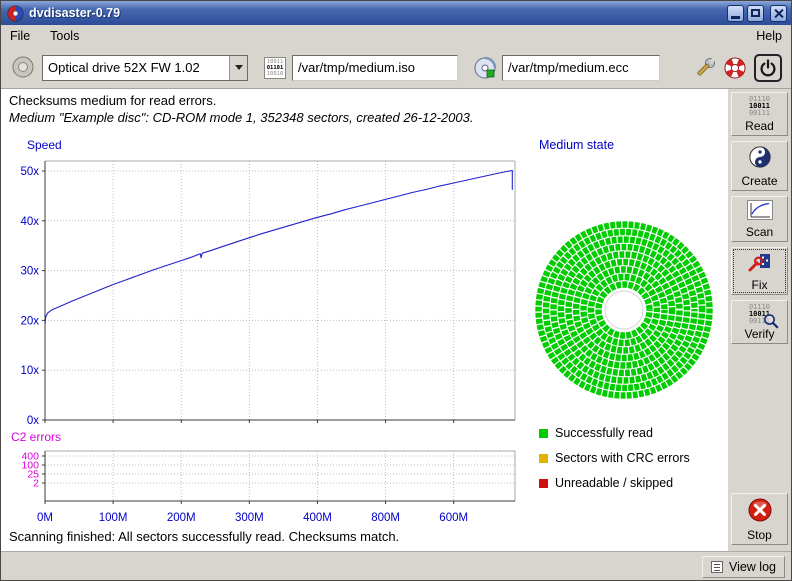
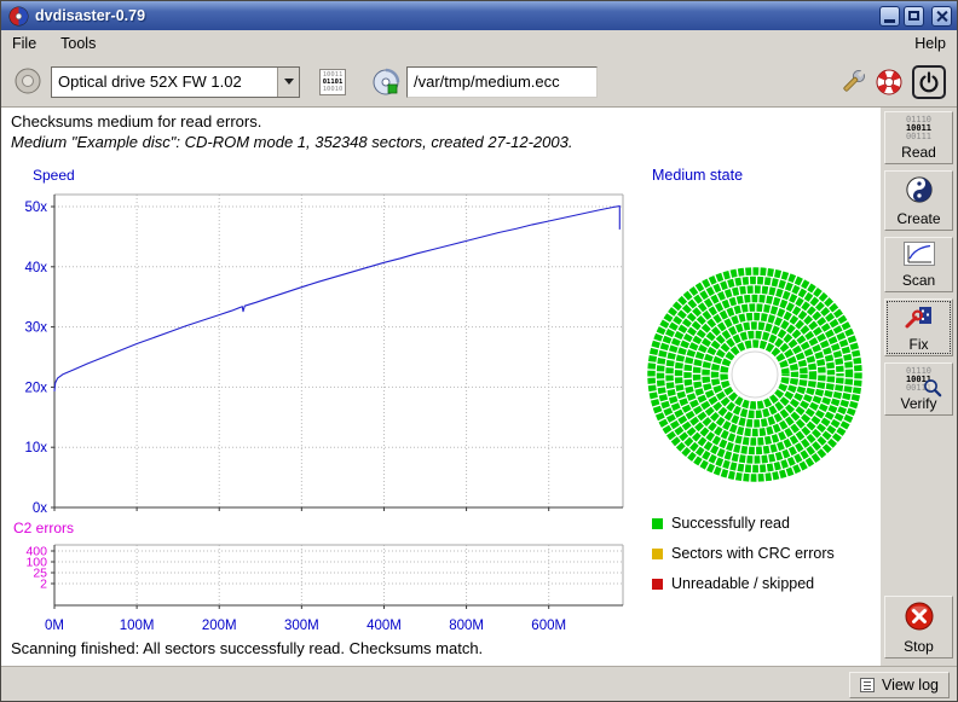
  dvdisaster-0.79
  File
  Tools
  Help
  Optical drive 52X FW 1.02
- /var/tmp/medium.iso
  /var/tmp/medium.ecc
  Checksums medium for read errors.
- Medium "Example disc": CD-ROM mode 1, 352348 sectors, created 26-12-2003.
+ Medium "Example disc": CD-ROM mode 1, 352348 sectors, created 27-12-2003.
  Speed
  0x
  10x
  20x
  30x
  40x
  50x
  C2 errors
  400
  100
  25
  2
  0M
  100M
  200M
  300M
  400M
  800M
  600M
  Medium state
  Successfully read
  Sectors with CRC errors
  Unreadable / skipped
  Scanning finished: All sectors successfully read. Checksums match.
  01110
  10011
  00111
  Read
  Create
  Scan
  Fix
  01110
  10011
  00111
  Verify
  Stop
  View log
